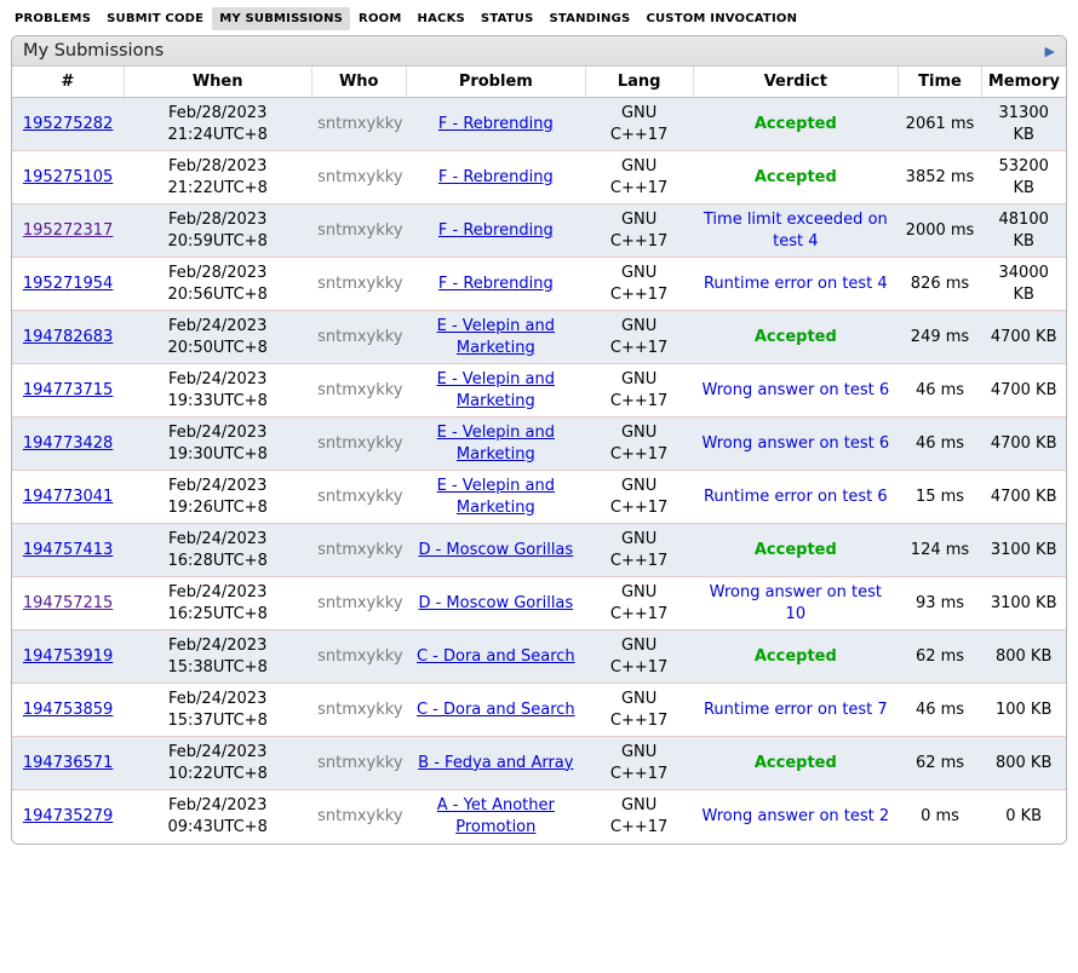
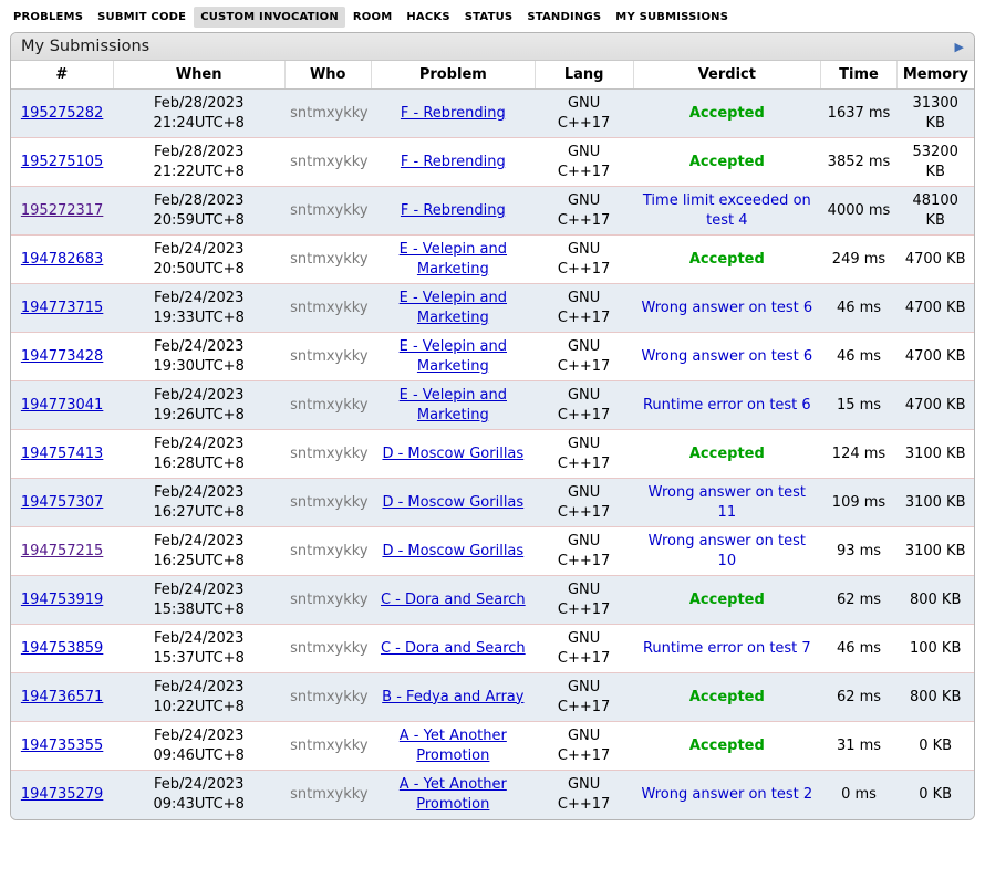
  PROBLEMS
  SUBMIT CODE
- MY SUBMISSIONS
+ CUSTOM INVOCATION
  ROOM
  HACKS
  STATUS
  STANDINGS
- CUSTOM INVOCATION
+ MY SUBMISSIONS
  My Submissions
  ▶
  #	When	Who	Problem	Lang	Verdict	Time	Memory
- 195275282	Feb/28/202321:24UTC+8	sntmxykky	F - Rebrending	GNUC++17	Accepted	2061 ms	31300 KB
+ 195275282	Feb/28/202321:24UTC+8	sntmxykky	F - Rebrending	GNUC++17	Accepted	1637 ms	31300 KB
  195275105	Feb/28/202321:22UTC+8	sntmxykky	F - Rebrending	GNUC++17	Accepted	3852 ms	53200 KB
- 195272317	Feb/28/202320:59UTC+8	sntmxykky	F - Rebrending	GNUC++17	Time limit exceeded on test 4	2000 ms	48100 KB
+ 195272317	Feb/28/202320:59UTC+8	sntmxykky	F - Rebrending	GNUC++17	Time limit exceeded on test 4	4000 ms	48100 KB
- 195271954	Feb/28/202320:56UTC+8	sntmxykky	F - Rebrending	GNUC++17	Runtime error on test 4	826 ms	34000 KB
  194782683	Feb/24/202320:50UTC+8	sntmxykky	E - Velepin and Marketing	GNUC++17	Accepted	249 ms	4700 KB
  194773715	Feb/24/202319:33UTC+8	sntmxykky	E - Velepin and Marketing	GNUC++17	Wrong answer on test 6	46 ms	4700 KB
  194773428	Feb/24/202319:30UTC+8	sntmxykky	E - Velepin and Marketing	GNUC++17	Wrong answer on test 6	46 ms	4700 KB
  194773041	Feb/24/202319:26UTC+8	sntmxykky	E - Velepin and Marketing	GNUC++17	Runtime error on test 6	15 ms	4700 KB
  194757413	Feb/24/202316:28UTC+8	sntmxykky	D - Moscow Gorillas	GNUC++17	Accepted	124 ms	3100 KB
+ 194757307	Feb/24/202316:27UTC+8	sntmxykky	D - Moscow Gorillas	GNUC++17	Wrong answer on test 11	109 ms	3100 KB
  194757215	Feb/24/202316:25UTC+8	sntmxykky	D - Moscow Gorillas	GNUC++17	Wrong answer on test 10	93 ms	3100 KB
  194753919	Feb/24/202315:38UTC+8	sntmxykky	C - Dora and Search	GNUC++17	Accepted	62 ms	800 KB
  194753859	Feb/24/202315:37UTC+8	sntmxykky	C - Dora and Search	GNUC++17	Runtime error on test 7	46 ms	100 KB
  194736571	Feb/24/202310:22UTC+8	sntmxykky	B - Fedya and Array	GNUC++17	Accepted	62 ms	800 KB
+ 194735355	Feb/24/202309:46UTC+8	sntmxykky	A - Yet Another Promotion	GNUC++17	Accepted	31 ms	0 KB
  194735279	Feb/24/202309:43UTC+8	sntmxykky	A - Yet Another Promotion	GNUC++17	Wrong answer on test 2	0 ms	0 KB
